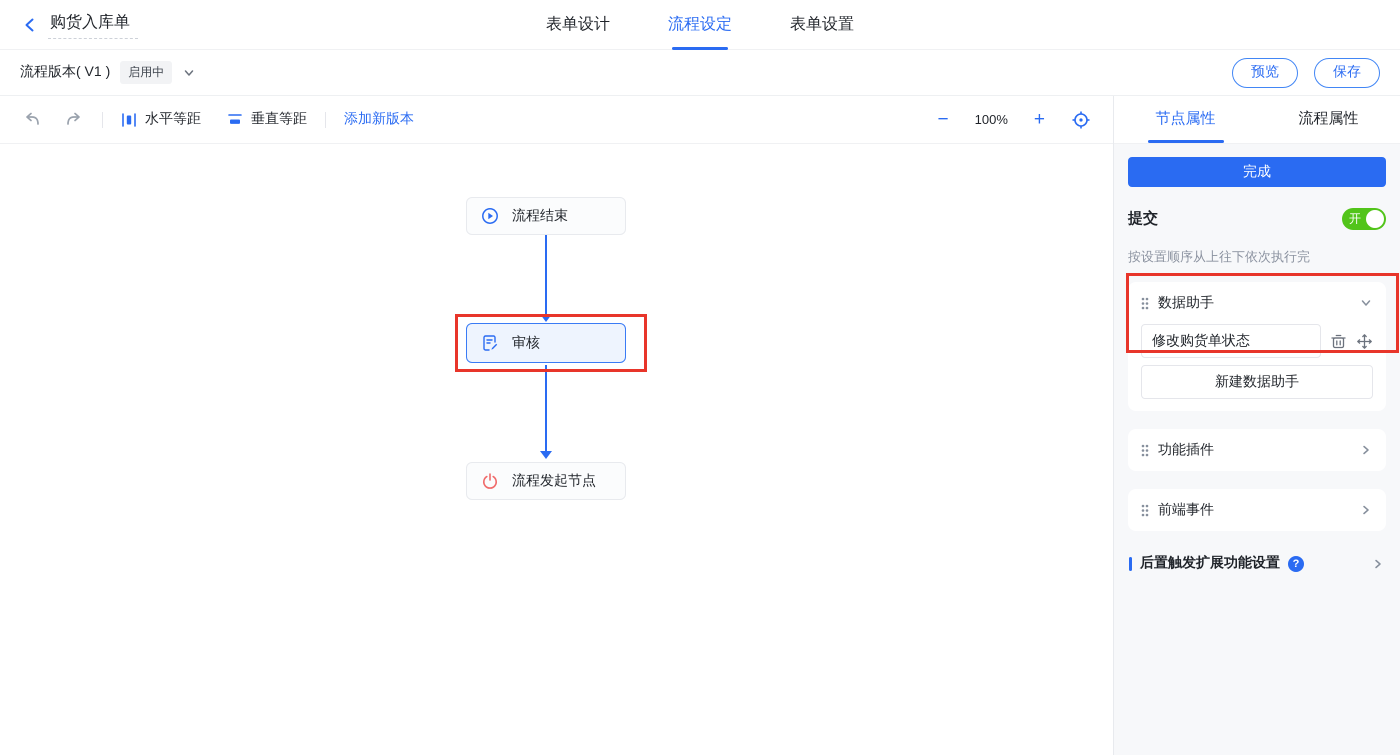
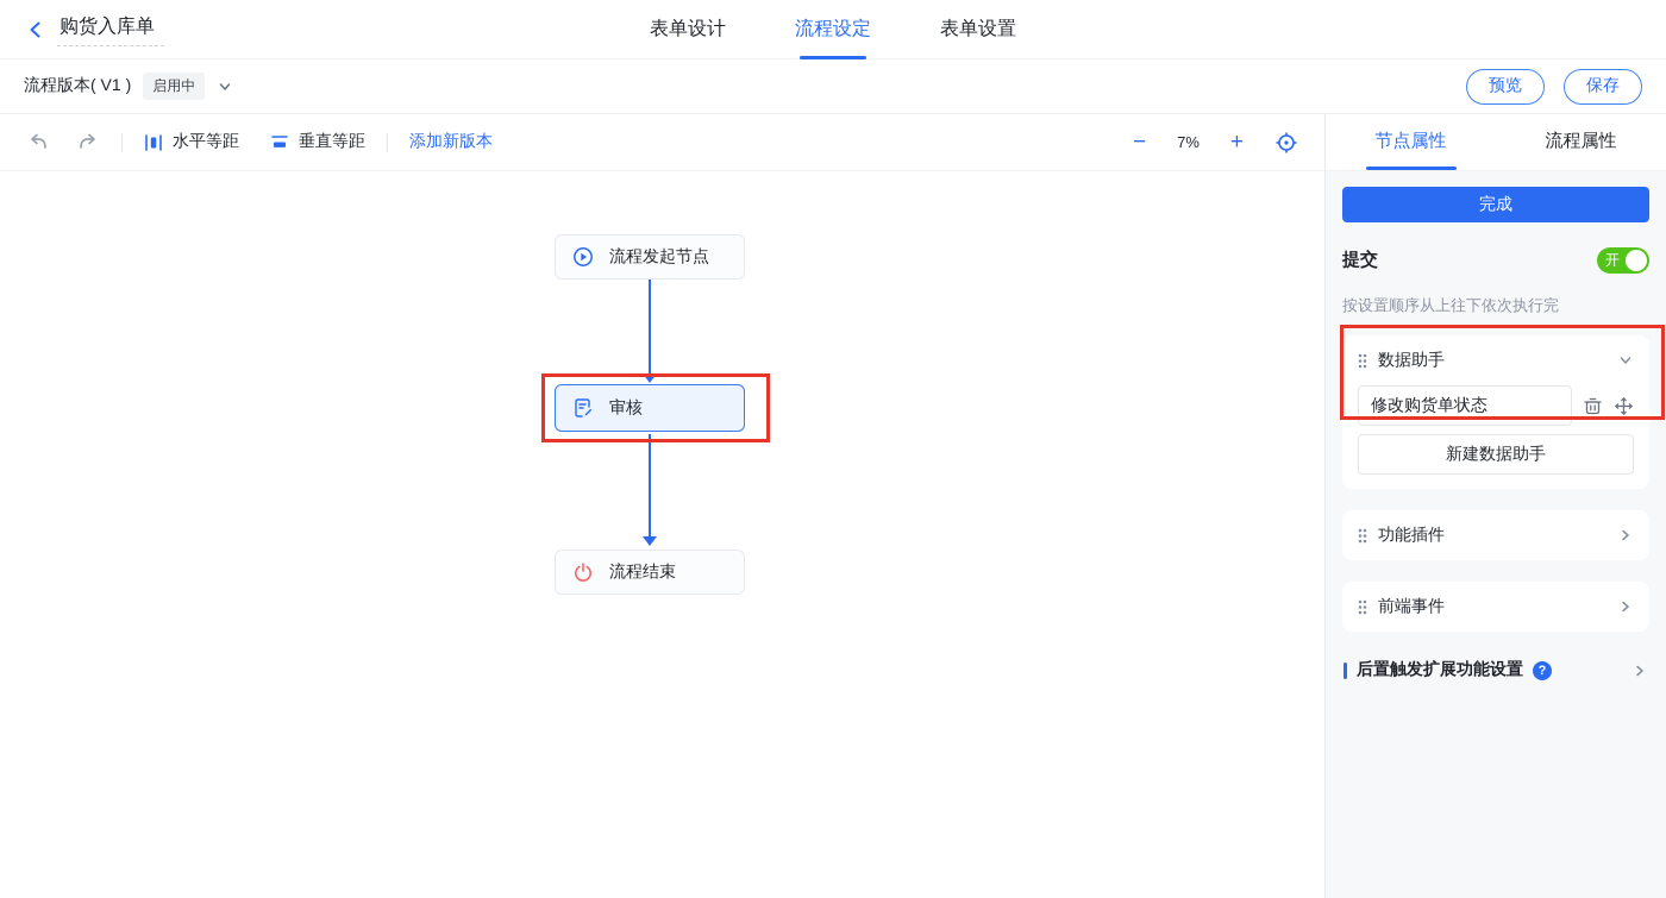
  购货入库单
  表单设计
  流程设定
  表单设置
  流程版本( V1 )
  启用中
  预览
  保存
  水平等距
  垂直等距
  添加新版本
  −
- 100%
+ 7%
  +
- 流程结束
+ 流程发起节点
  审核
- 流程发起节点
+ 流程结束
  节点属性
  流程属性
  完成
  提交
  开
  按设置顺序从上往下依次执行完
  数据助手
  修改购货单状态
  新建数据助手
  功能插件
  前端事件
  后置触发扩展功能设置
  ?
